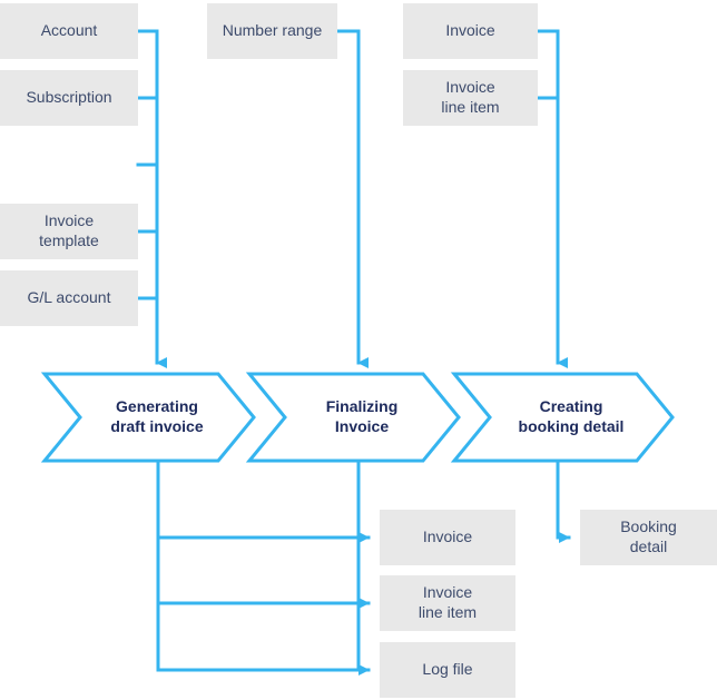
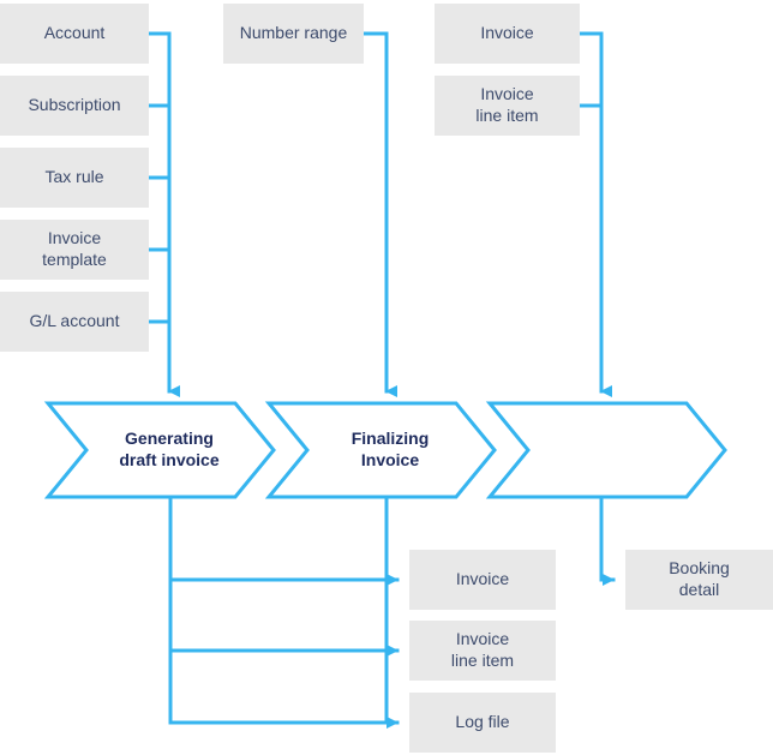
  Account
  Subscription
+ Tax rule
  Invoice
  template
  G/L account
  Number range
  Invoice
  Invoice
  line item
  Generating
  draft invoice
  Finalizing
  Invoice
- Creating
- booking detail
  Invoice
  Invoice
  line item
  Log file
  Booking
  detail
